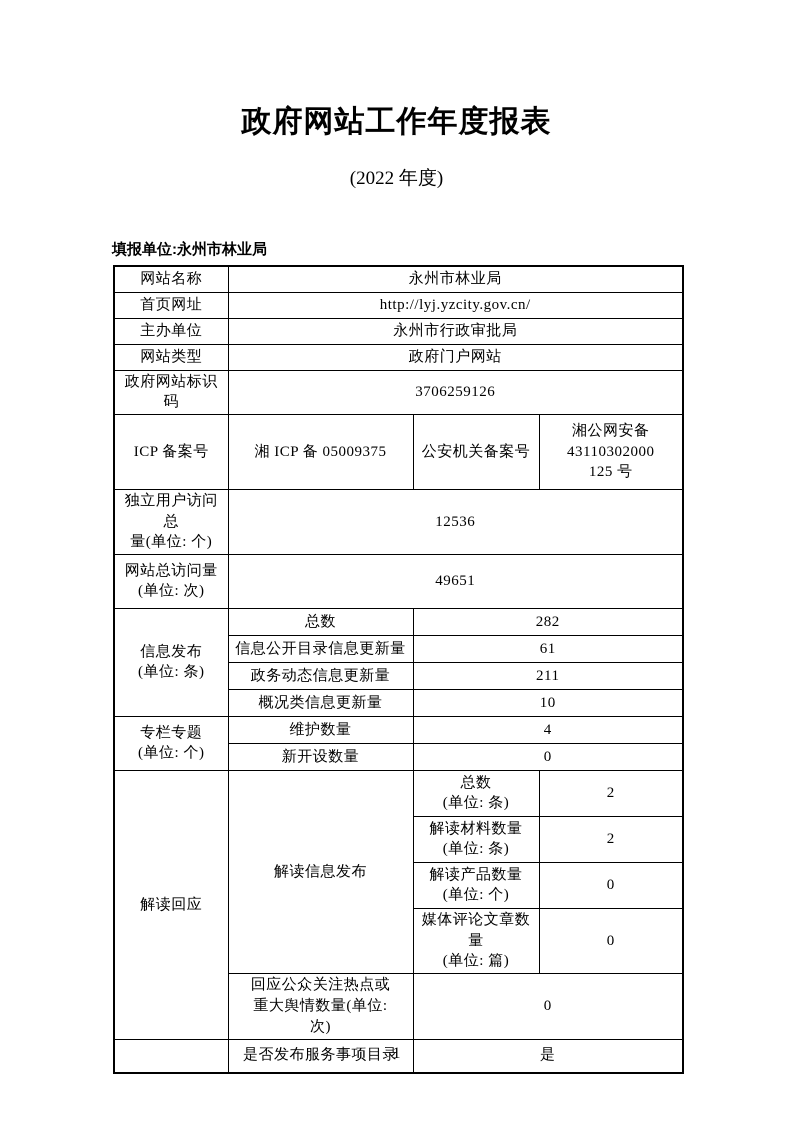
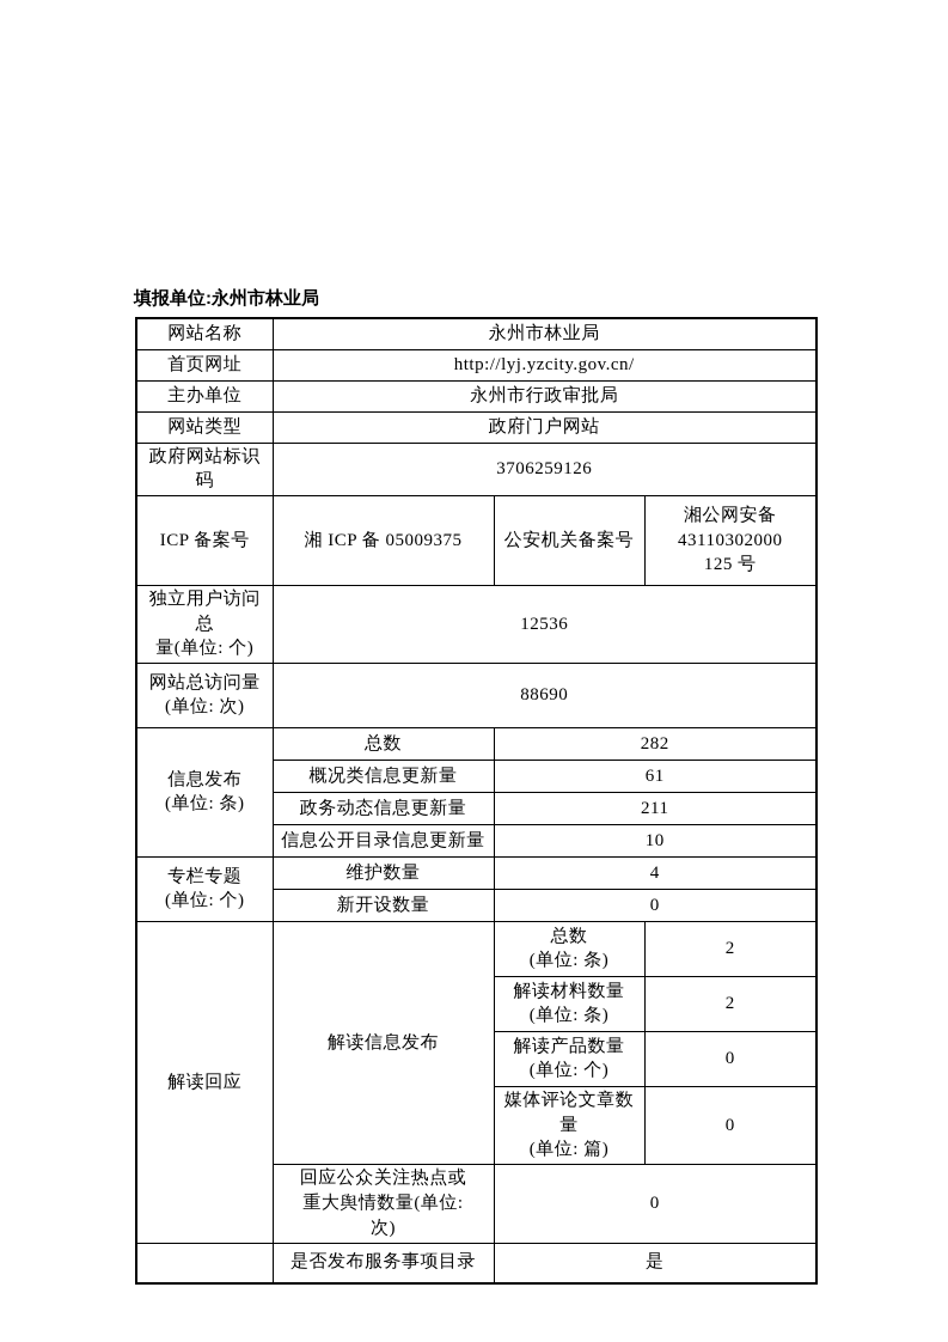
- 政府网站工作年度报表
- (2022 年度)
  填报单位:永州市林业局
  网站名称	永州市林业局
  首页网址	http://lyj.yzcity.gov.cn/
  主办单位	永州市行政审批局
  网站类型	政府门户网站
  政府网站标识码	3706259126
  ICP 备案号	湘 ICP 备 05009375	公安机关备案号	湘公网安备 43110302000 125 号
  独立用户访问总 量(单位: 个)	12536
- 网站总访问量 (单位: 次)	49651
+ 网站总访问量 (单位: 次)	88690
  信息发布 (单位: 条)	总数	282
- 信息公开目录信息更新量	61
+ 概况类信息更新量	61
  政务动态信息更新量	211
- 概况类信息更新量	10
+ 信息公开目录信息更新量	10
  专栏专题 (单位: 个)	维护数量	4
  新开设数量	0
  解读回应	解读信息发布	总数 (单位: 条)	2
  解读材料数量 (单位: 条)	2
  解读产品数量 (单位: 个)	0
  媒体评论文章数量 (单位: 篇)	0
  回应公众关注热点或 重大舆情数量(单位: 次)	0
  	是否发布服务事项目录	是
- 1
